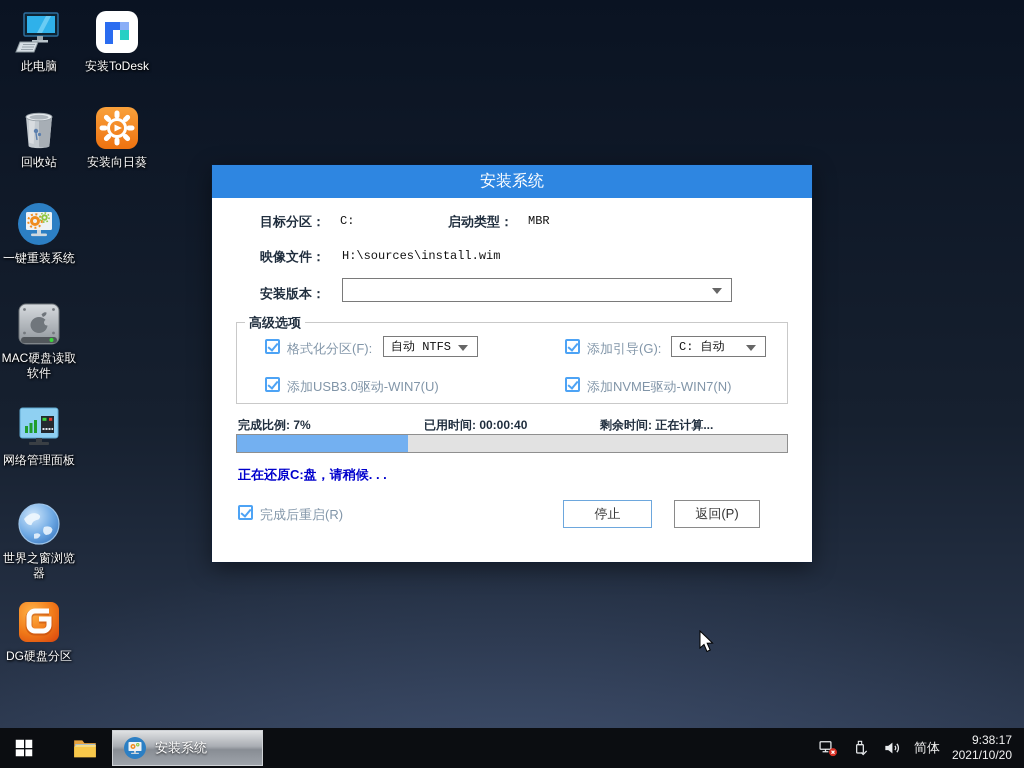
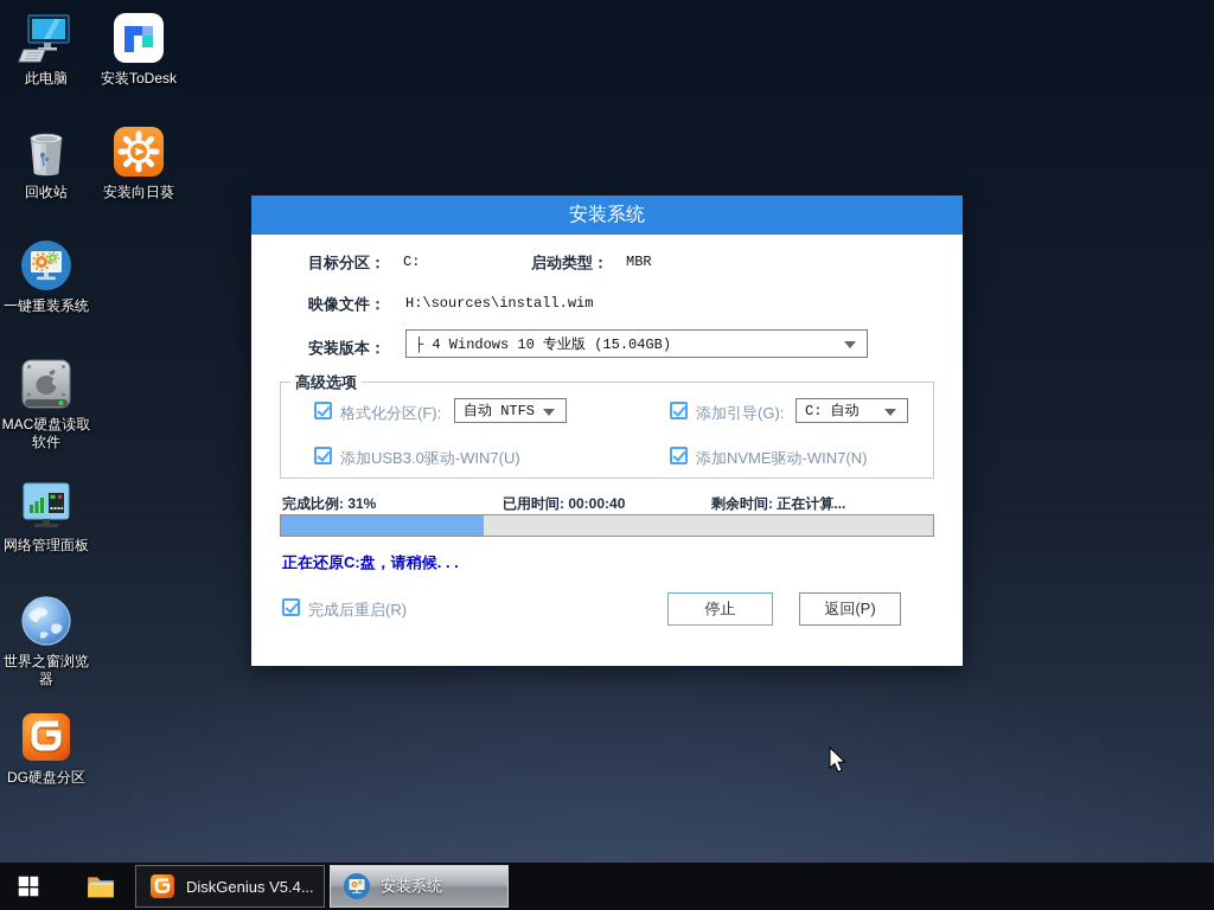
  此电脑
  安装ToDesk
  回收站
  安装向日葵
  一键重装系统
  MAC硬盘读取软件
  网络管理面板
  世界之窗浏览器
  DG硬盘分区
  安装系统
  目标分区：
  C:
  启动类型：
  MBR
  映像文件：
  H:\sources\install.wim
  安装版本：
+ ├ 4 Windows 10 专业版 (15.04GB)
  高级选项
  格式化分区(F):
  自动 NTFS
  添加引导(G):
  C: 自动
  添加USB3.0驱动-WIN7(U)
  添加NVME驱动-WIN7(N)
- 完成比例: 7%
+ 完成比例: 31%
  已用时间: 00:00:40
  剩余时间: 正在计算...
  正在还原C:盘，请稍候. . .
  完成后重启(R)
  停止
  返回(P)
+ DiskGenius V5.4...
  安装系统
- 简体
- 9:38:17
- 2021/10/20
